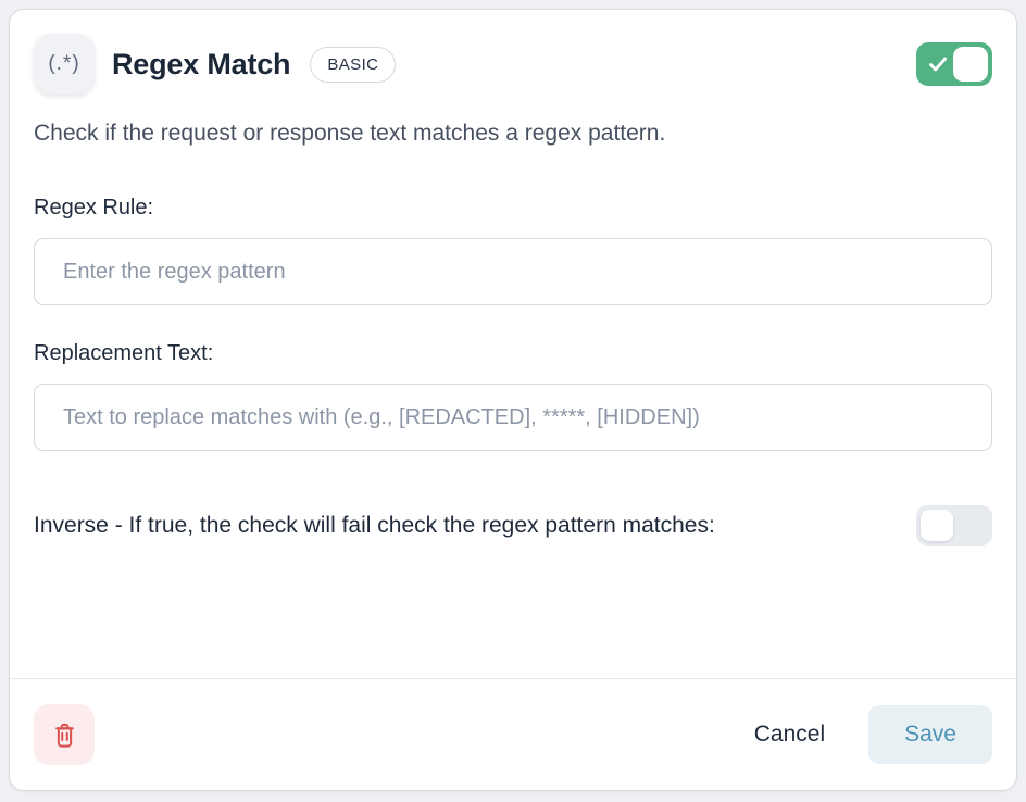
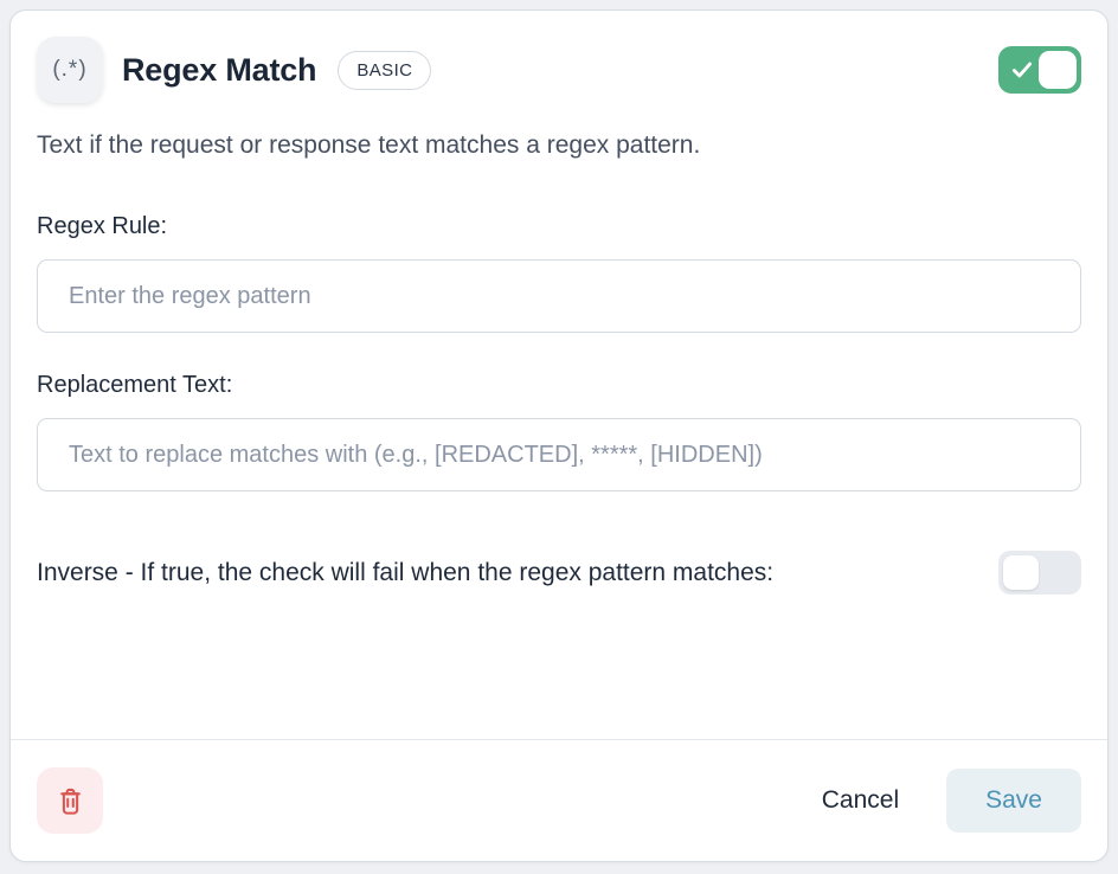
  (.*)
  Regex Match
  BASIC
- Check if the request or response text matches a regex pattern.
+ Text if the request or response text matches a regex pattern.
  Regex Rule:
  Enter the regex pattern
  Replacement Text:
  Text to replace matches with (e.g., [REDACTED], *****, [HIDDEN])
- Inverse - If true, the check will fail check the regex pattern matches:
+ Inverse - If true, the check will fail when the regex pattern matches:
  Cancel
  Save
